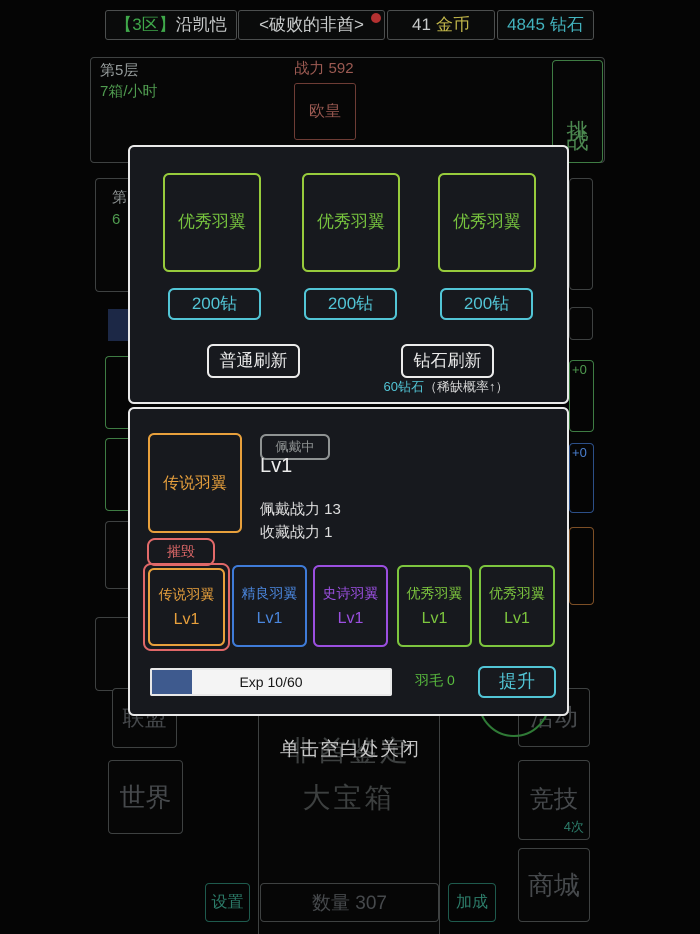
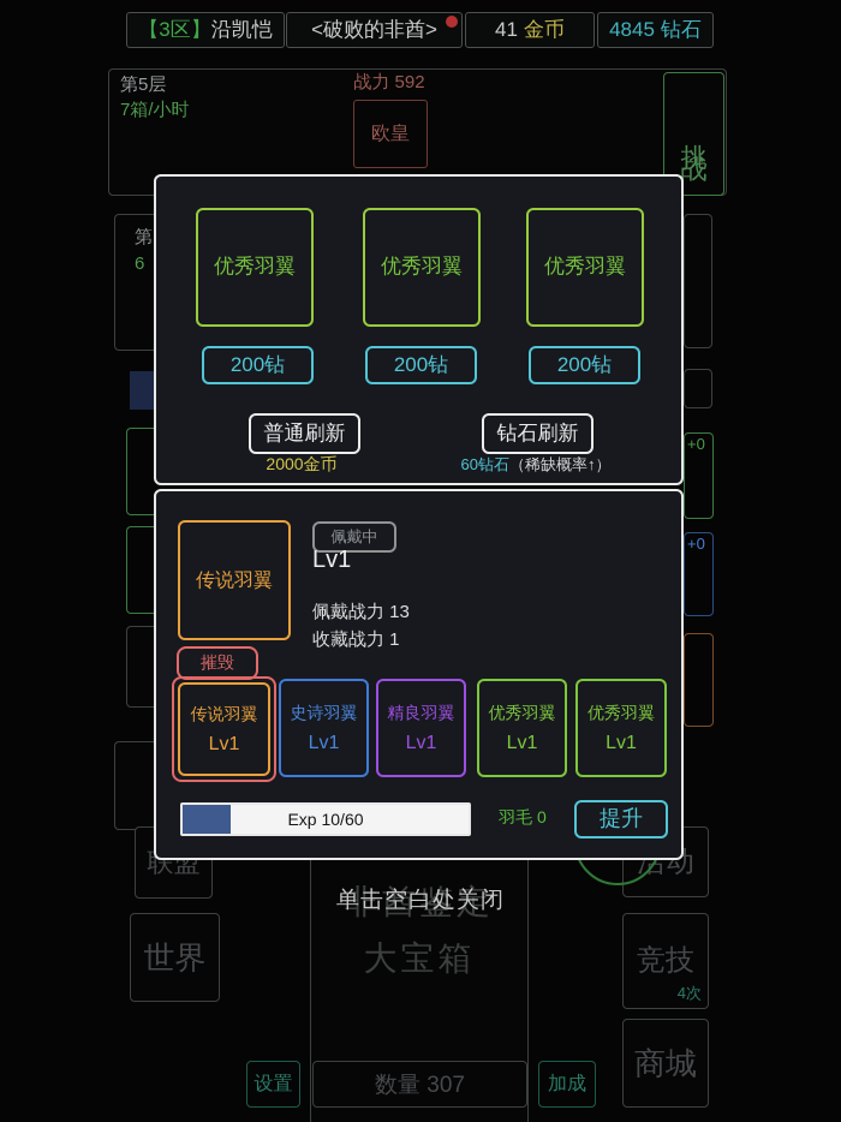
  【3区】
  沿凯恺
  <破败的非酋>
  41
  金币
  4845
  钻石
  第5层
  7箱/小时
  战力 592
  欧皇
  第
  6
  +0
  +0
  联盟
  世界
  活动
  竞技
  4次
  商城
  非酋鉴定
  大宝箱
  设置
  数量 307
  加成
  单击空白处关闭
  优秀羽翼
  优秀羽翼
  优秀羽翼
  200钻
  200钻
  200钻
  普通刷新
+ 2000金币
  钻石刷新
  60钻石
  （稀缺概率↑）
  传说羽翼
  佩戴中
  Lv1
  佩戴战力 13
  收藏战力 1
  摧毁
  传说羽翼
  Lv1
- 精良羽翼
+ 史诗羽翼
  Lv1
- 史诗羽翼
+ 精良羽翼
  Lv1
  优秀羽翼
  Lv1
  优秀羽翼
  Lv1
  Exp 10/60
  羽毛 0
  提升
